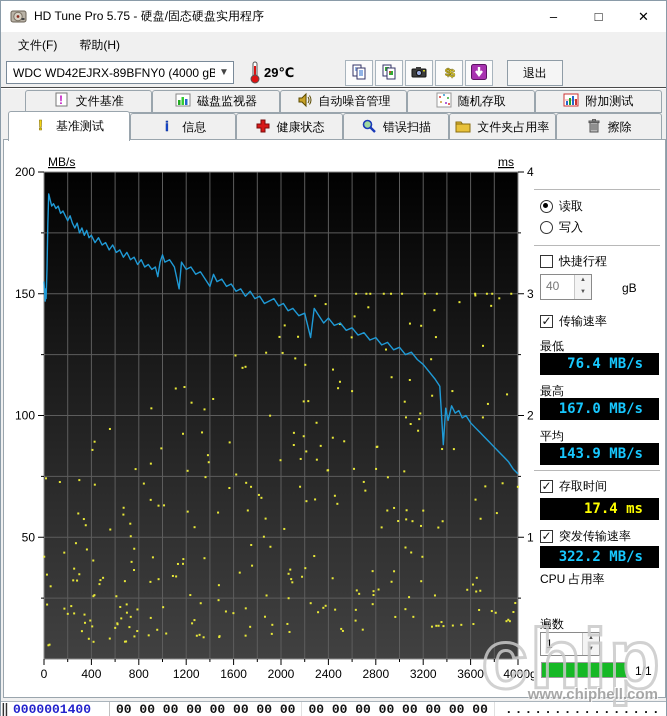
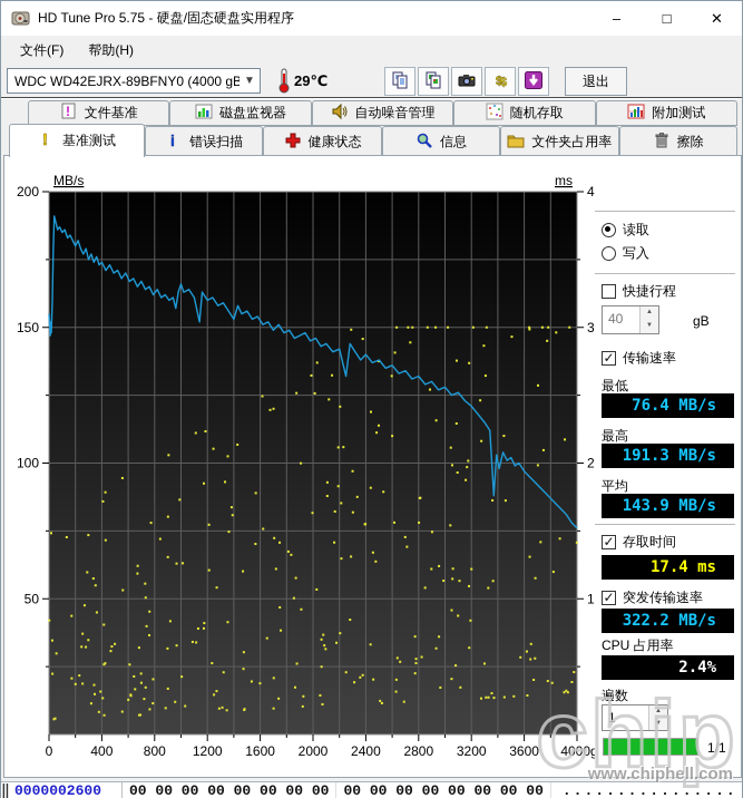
  HD Tune Pro 5.75 - 硬盘/固态硬盘实用程序
  –
  □
  ✕
  文件(F)
  帮助(H)
  WDC WD42EJRX-89BFNY0 (4000 gB
  ▼
  29℃
  $
  $
  退出
  !
  文件基准
  磁盘监视器
  自动噪音管理
  随机存取
  附加测试
  !
  基准测试
  i
- 信息
+ 错误扫描
  健康状态
- 错误扫描
+ 信息
  文件夹占用率
  擦除
  50
  100
  150
  200
  0
  400
  800
  1200
  1600
  2000
  2400
  2800
  3200
  3600
  4000g
  MB/s
  ms
  读取
  写入
  快捷行程
  40
  gB
  ✓
  传输速率
  最低
  76.4 MB/s
  最高
- 167.0 MB/s
+ 191.3 MB/s
  平均
  143.9 MB/s
  ✓
  存取时间
  17.4 ms
  ✓
  突发传输速率
  322.2 MB/s
  CPU 占用率
+ 2.4%
  遍数
  1
  1/1
  chip
  www.chiphell.com
- ‖ 0000001400 00 00 00 00 00 00 00 00 00 00 00 00 00 00 00 00 ................
+ ‖ 0000002600 00 00 00 00 00 00 00 00 00 00 00 00 00 00 00 00 ................
